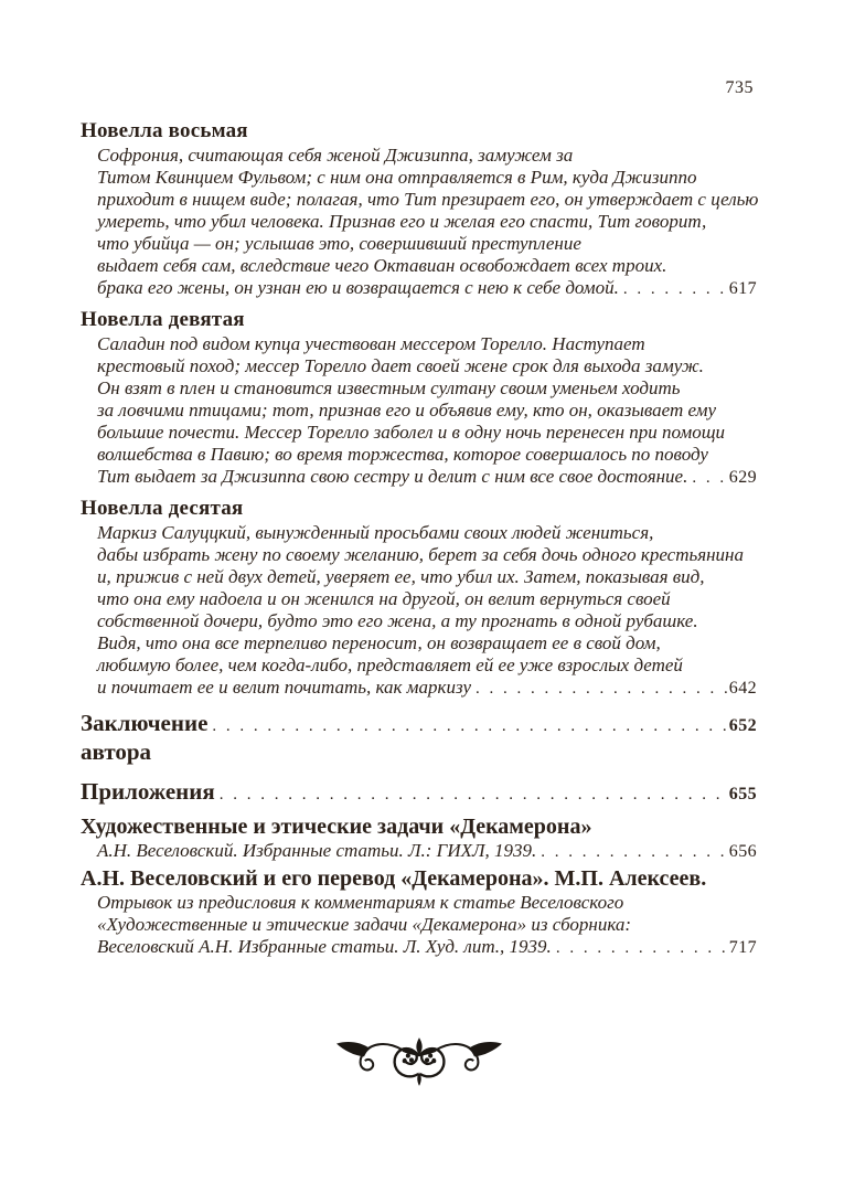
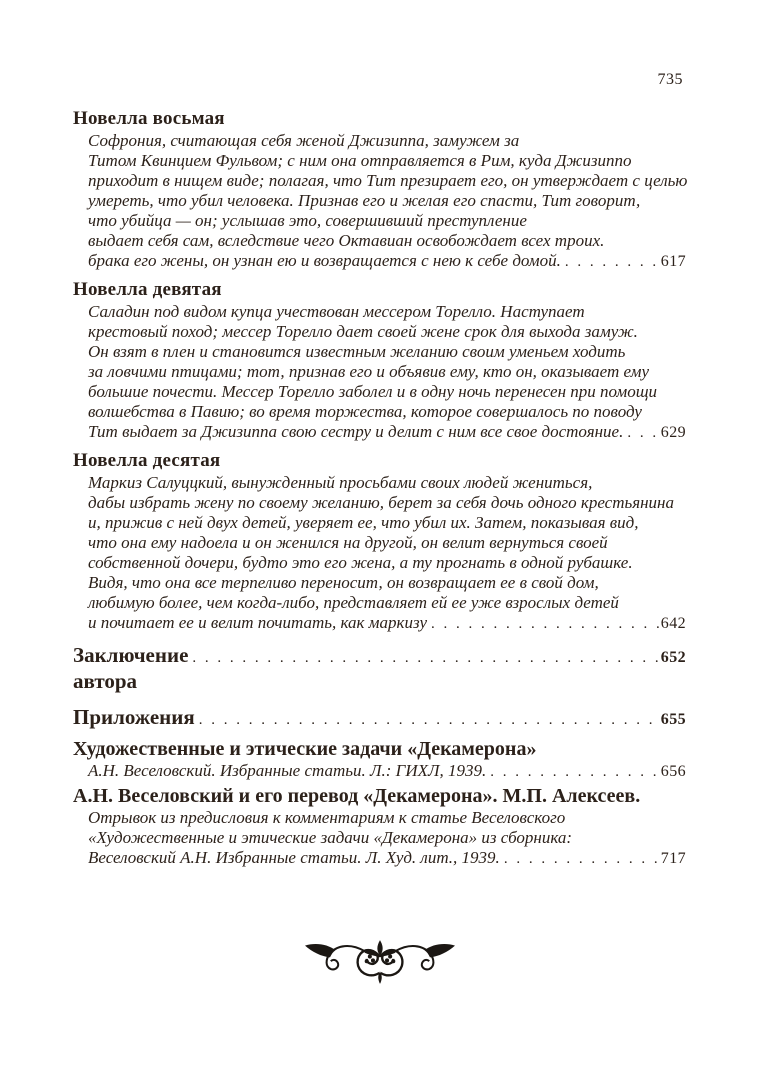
  735
  Новелла восьмая
  Софрония, считающая себя женой Джизиппа, замужем за
  Титом Квинцием Фульвом; с ним она отправляется в Рим, куда Джизиппо
  приходит в нищем виде; полагая, что Тит презирает его, он утверждает с целью
  умереть, что убил человека. Признав его и желая его спасти, Тит говорит,
  что убийца — он; услышав это, совершивший преступление
  выдает себя сам, вследствие чего Октавиан освобождает всех троих.
  брака его жены, он узнан ею и возвращается с нею к себе домой.
  617
  Новелла девятая
  Саладин под видом купца учествован мессером Торелло. Наступает
  крестовый поход; мессер Торелло дает своей жене срок для выхода замуж.
- Он взят в плен и становится известным султану своим уменьем ходить
+ Он взят в плен и становится известным желанию своим уменьем ходить
  за ловчими птицами; тот, признав его и объявив ему, кто он, оказывает ему
  большие почести. Мессер Торелло заболел и в одну ночь перенесен при помощи
  волшебства в Павию; во время торжества, которое совершалось по поводу
  Тит выдает за Джизиппа свою сестру и делит с ним все свое достояние.
  629
  Новелла десятая
  Маркиз Салуццкий, вынужденный просьбами своих людей жениться,
  дабы избрать жену по своему желанию, берет за себя дочь одного крестьянина
  и, прижив с ней двух детей, уверяет ее, что убил их. Затем, показывая вид,
  что она ему надоела и он женился на другой, он велит вернуться своей
  собственной дочери, будто это его жена, а ту прогнать в одной рубашке.
  Видя, что она все терпеливо переносит, он возвращает ее в свой дом,
  любимую более, чем когда-либо, представляет ей ее уже взрослых детей
  и почитает ее и велит почитать, как маркизу
  642
  Заключение автора
  652
  Приложения
  655
  Художественные и этические задачи «Декамерона»
  А.Н. Веселовский. Избранные статьи. Л.: ГИХЛ, 1939.
  656
  А.Н. Веселовский и его перевод «Декамерона». М.П. Алексеев.
  Отрывок из предисловия к комментариям к статье Веселовского
  «Художественные и этические задачи «Декамерона» из сборника:
  Веселовский А.Н. Избранные статьи. Л. Худ. лит., 1939.
  717
